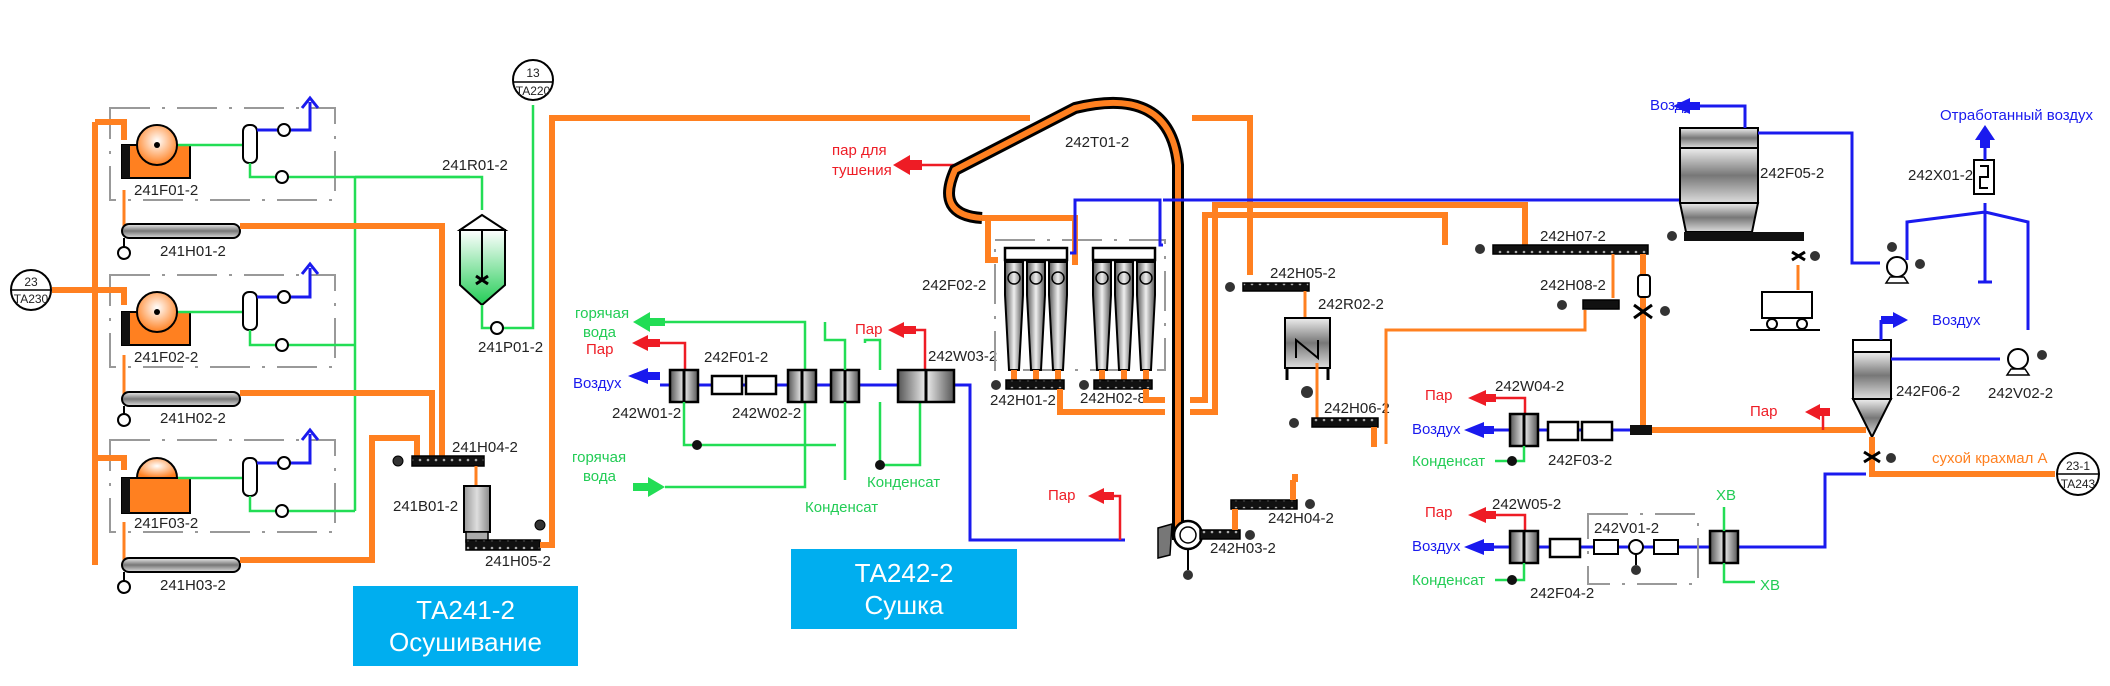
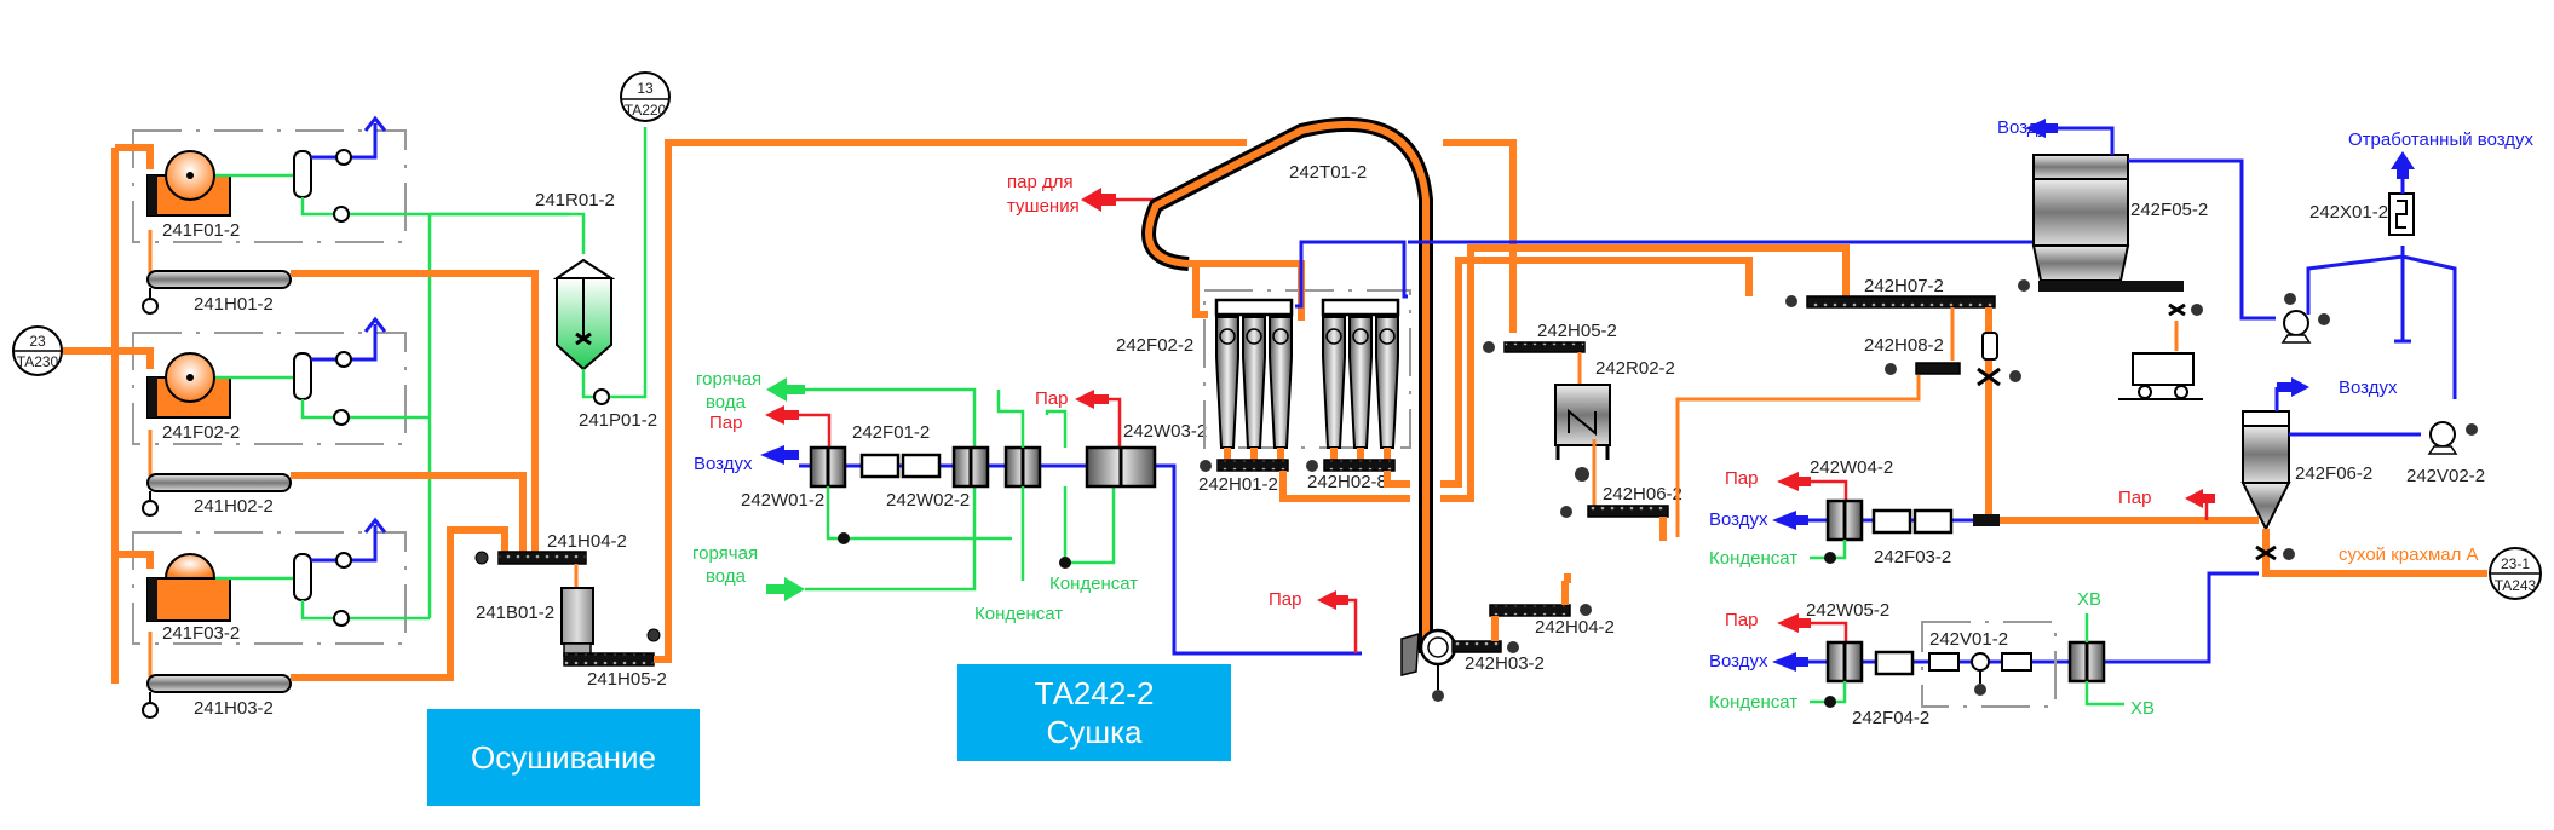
  23
  TA230
  241F01-2
  241F02-2
  241F03-2
  241H01-2
  241H02-2
  241H03-2
  241R01-2
  241P01-2
  13
  TA220
  241H04-2
  241B01-2
  241H05-2
  горячая
  вода
  горячая
  вода
  Пар
  Воздух
  242W01-2
  242F01-2
  242W02-2
  Конденсат
  Конденсат
  Пар
  242W03-2
  пар для
  тушения
  242T01-2
  242F02-2
  242H01-2
  242H02-8
  Пар
  242H03-2
  242H04-2
  242H05-2
  242R02-2
  242H06-
  242H07-2
  242H08-2
  242F05-2
  Воздух
  242X01-2
  Отработанный воздух
  242F06-2
  Воздух
  242V02-2
  Пар
  242W04-2
  Воздух
  242F03-2
  Конденсат
  Пар
  Пар
  242W05-2
  Воздух
  242F04-2
  Конденсат
  242V01-2
  ХВ
  ХВ
  сухой крахмал А
  23-1
  TA243
- ТА241-2
  Осушивание
  ТА242-2
  Сушка
